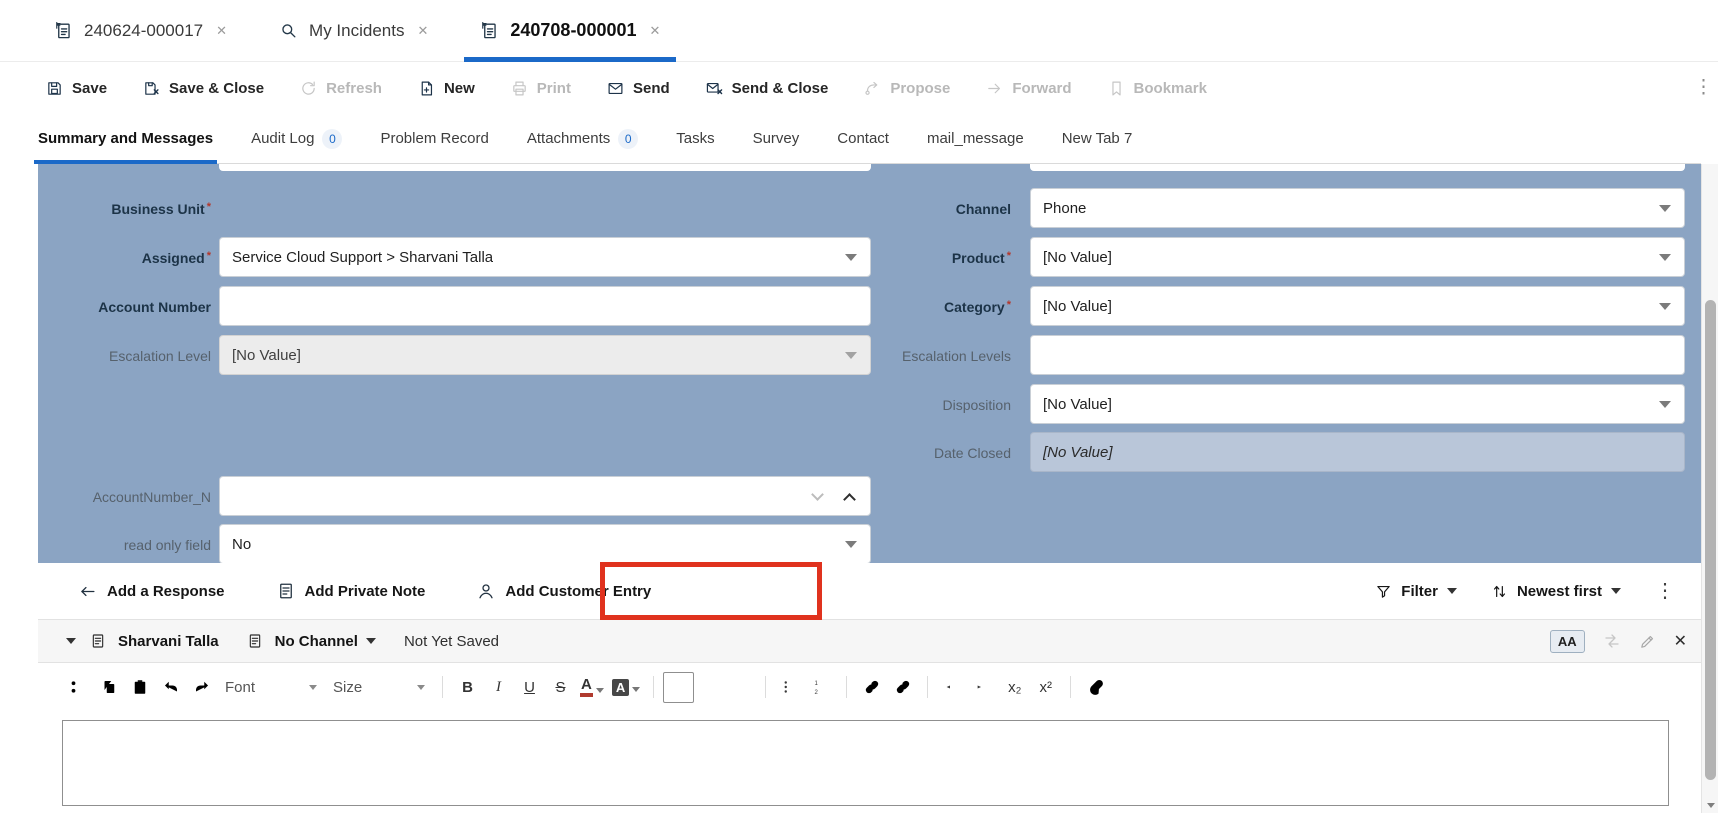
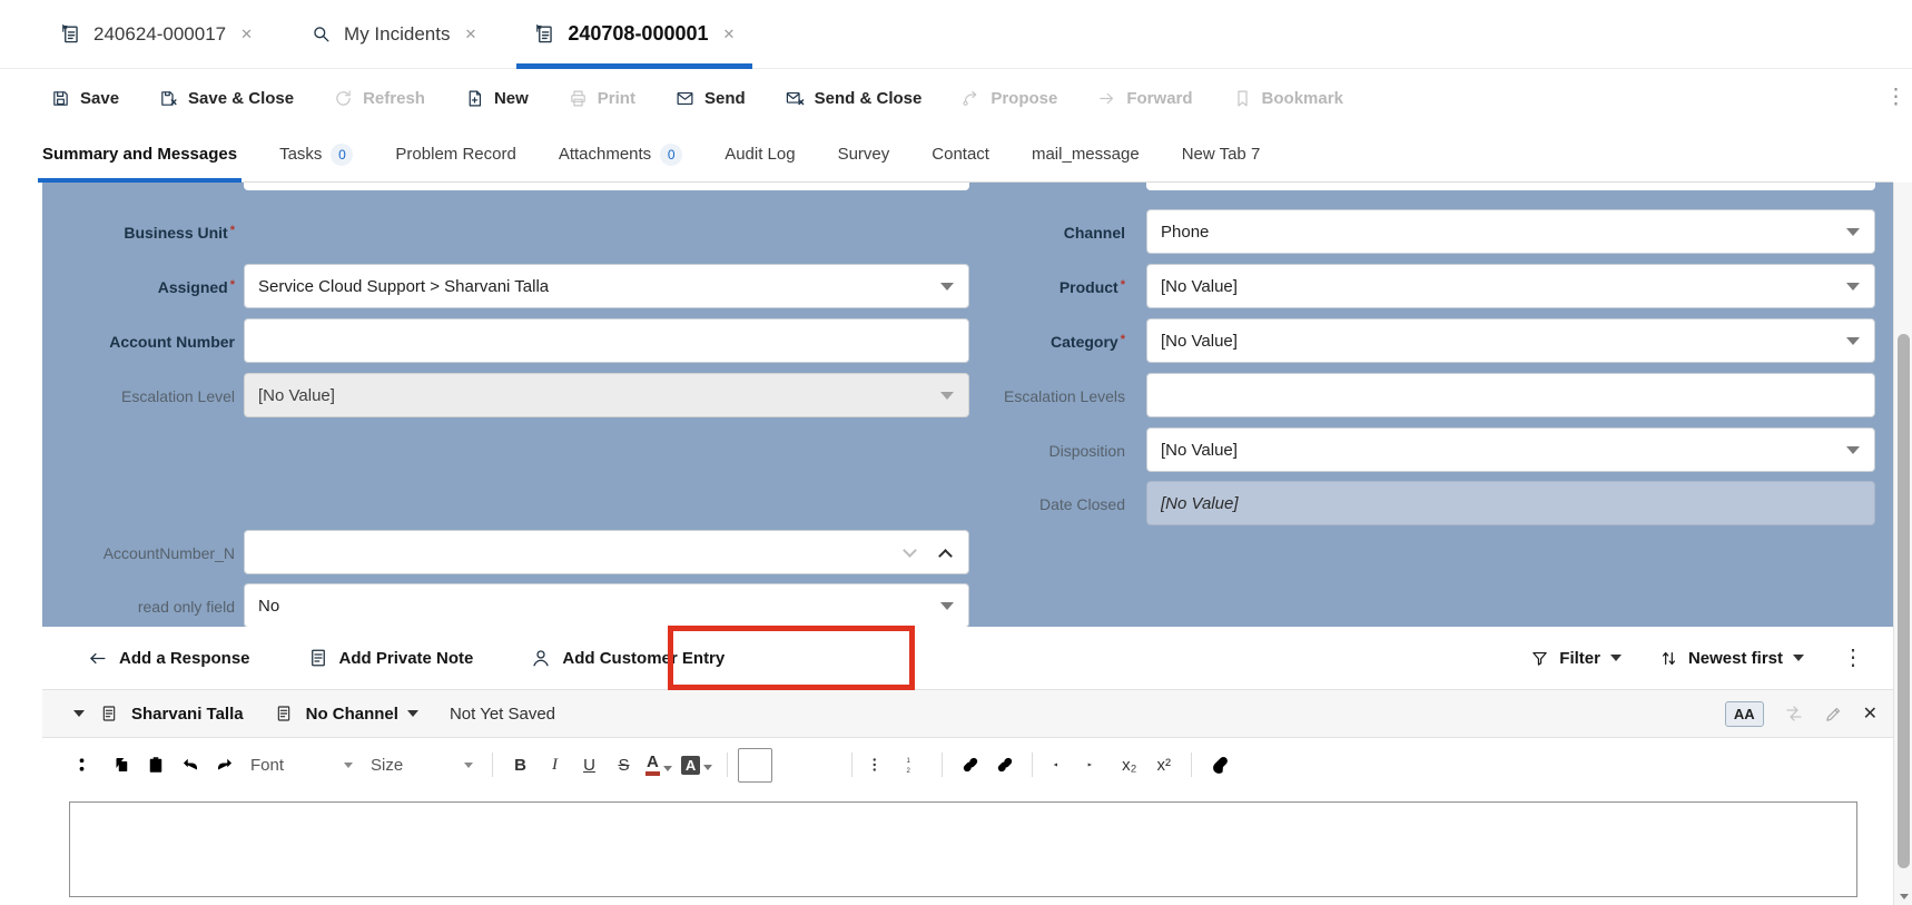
  240624-000017
  ✕
  My Incidents
  ✕
  240708-000001
  ✕
  Save
  Save & Close
  Refresh
  New
  Print
  Send
  Send & Close
  Propose
  Forward
  Bookmark
  ⋮
  Summary and Messages
- Audit Log
+ Tasks
  0
  Problem Record
  Attachments
  0
- Tasks
+ Audit Log
  Survey
  Contact
  mail_message
  New Tab 7
  Business Unit *
  Assigned *
  Service Cloud Support > Sharvani Talla
  Account Number
  Escalation Level
  [No Value]
  AccountNumber_N
  read only field
  No
  Channel
  Phone
  Product *
  [No Value]
  Category *
  [No Value]
  Escalation Levels
  Disposition
  [No Value]
  Date Closed
  [No Value]
  Add a Response
  Add Private Note
  Add Customer Entry
  Filter
  Newest first
  ⋮
  Sharvani Talla
  No Channel
  Not Yet Saved
  AA
  ✕
  Font
  Size
  B
  I
  U
  S
  A
  A
  x₂
  x²
